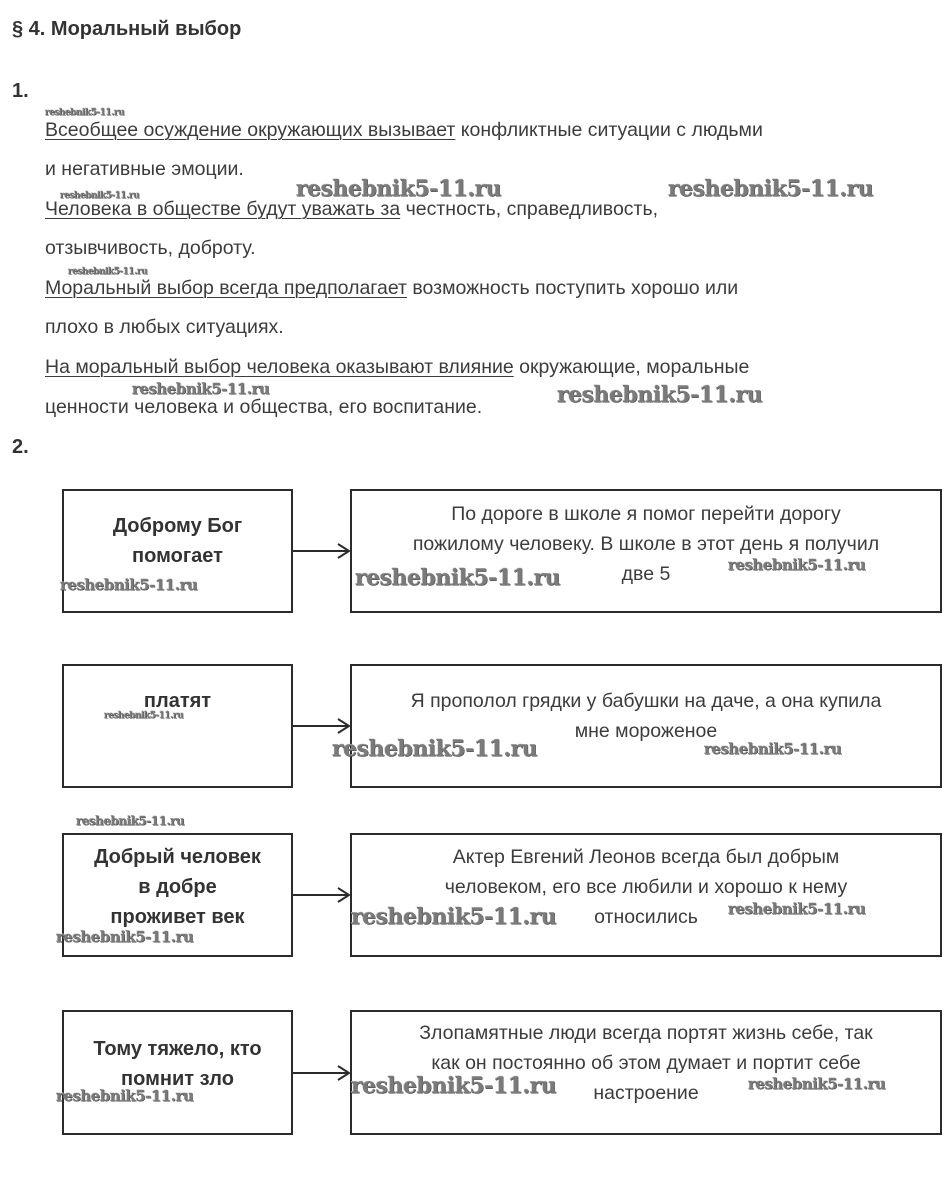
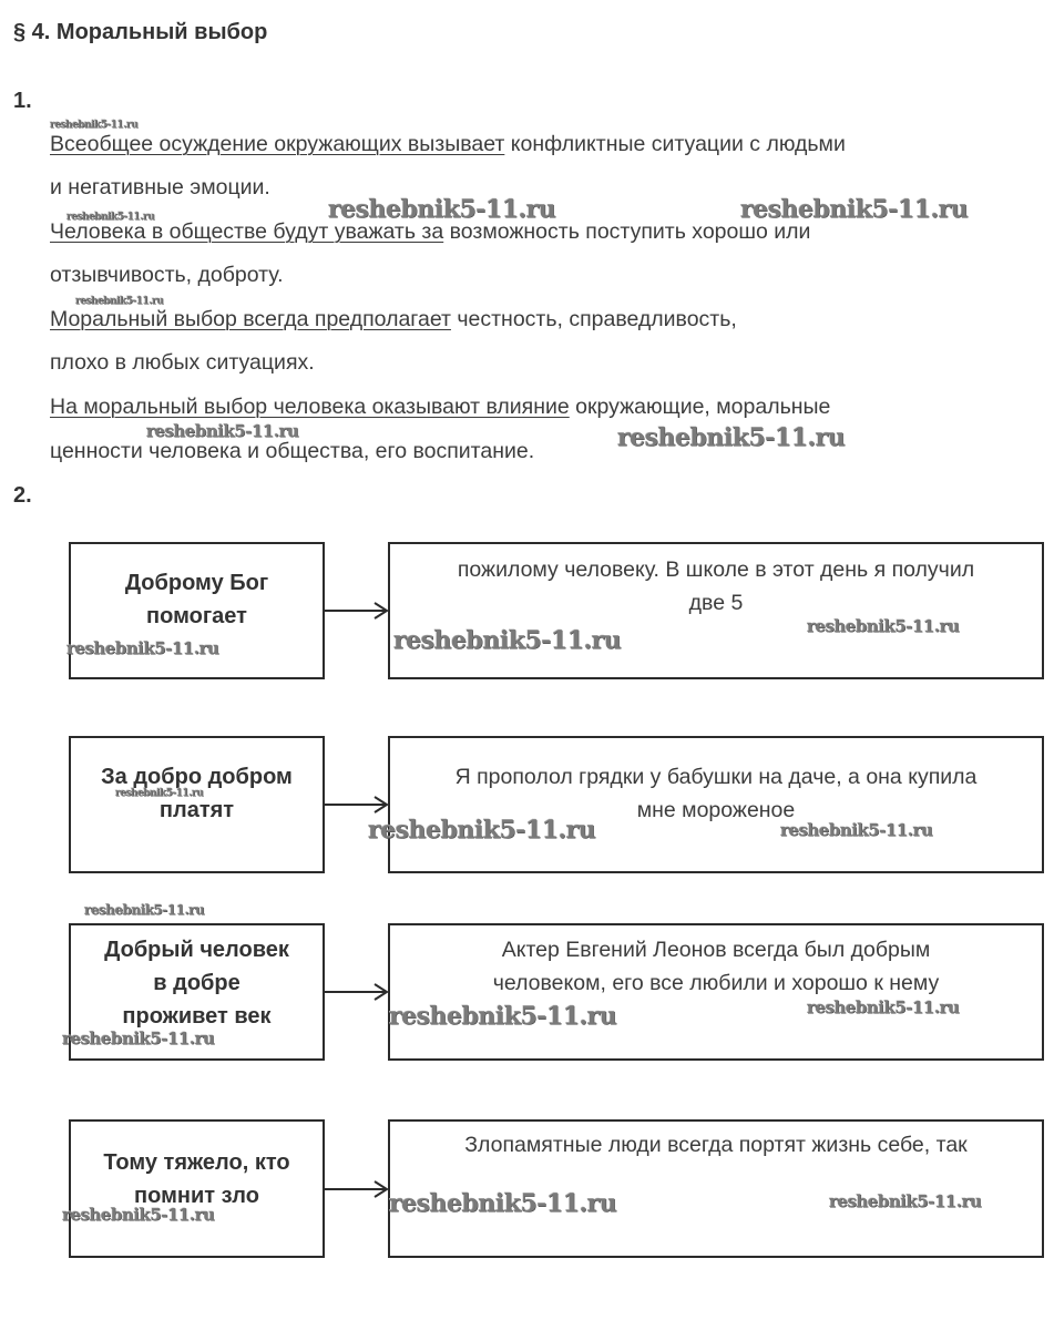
  § 4. Моральный выбор
  1.
  Всеобщее осуждение окружающих вызывает конфликтные ситуации с людьми
  и негативные эмоции.
- Человека в обществе будут уважать за честность, справедливость,
+ Человека в обществе будут уважать за возможность поступить хорошо или
  отзывчивость, доброту.
- Моральный выбор всегда предполагает возможность поступить хорошо или
+ Моральный выбор всегда предполагает честность, справедливость,
  плохо в любых ситуациях.
  На моральный выбор человека оказывают влияние окружающие, моральные
  ценности человека и общества, его воспитание.
  2.
  Доброму Бог
  помогает
- По дороге в школе я помог перейти дорогу
  пожилому человеку. В школе в этот день я получил
  две 5
+ За добро добром
  платят
  Я прополол грядки у бабушки на даче, а она купила
  мне мороженое
  Добрый человек
  в добре
  проживет век
  Актер Евгений Леонов всегда был добрым
  человеком, его все любили и хорошо к нему
- относились
  Тому тяжело, кто
  помнит зло
  Злопамятные люди всегда портят жизнь себе, так
- как он постоянно об этом думает и портит себе
- настроение
  reshebnik5-11.ru
  reshebnik5-11.ru
  reshebnik5-11.ru
  reshebnik5-11.ru
  reshebnik5-11.ru
  reshebnik5-11.ru
  reshebnik5-11.ru
  reshebnik5-11.ru
  reshebnik5-11.ru
  reshebnik5-11.ru
  reshebnik5-11.ru
  reshebnik5-11.ru
  reshebnik5-11.ru
  reshebnik5-11.ru
  reshebnik5-11.ru
  reshebnik5-11.ru
  reshebnik5-11.ru
  reshebnik5-11.ru
  reshebnik5-11.ru
  reshebnik5-11.ru
